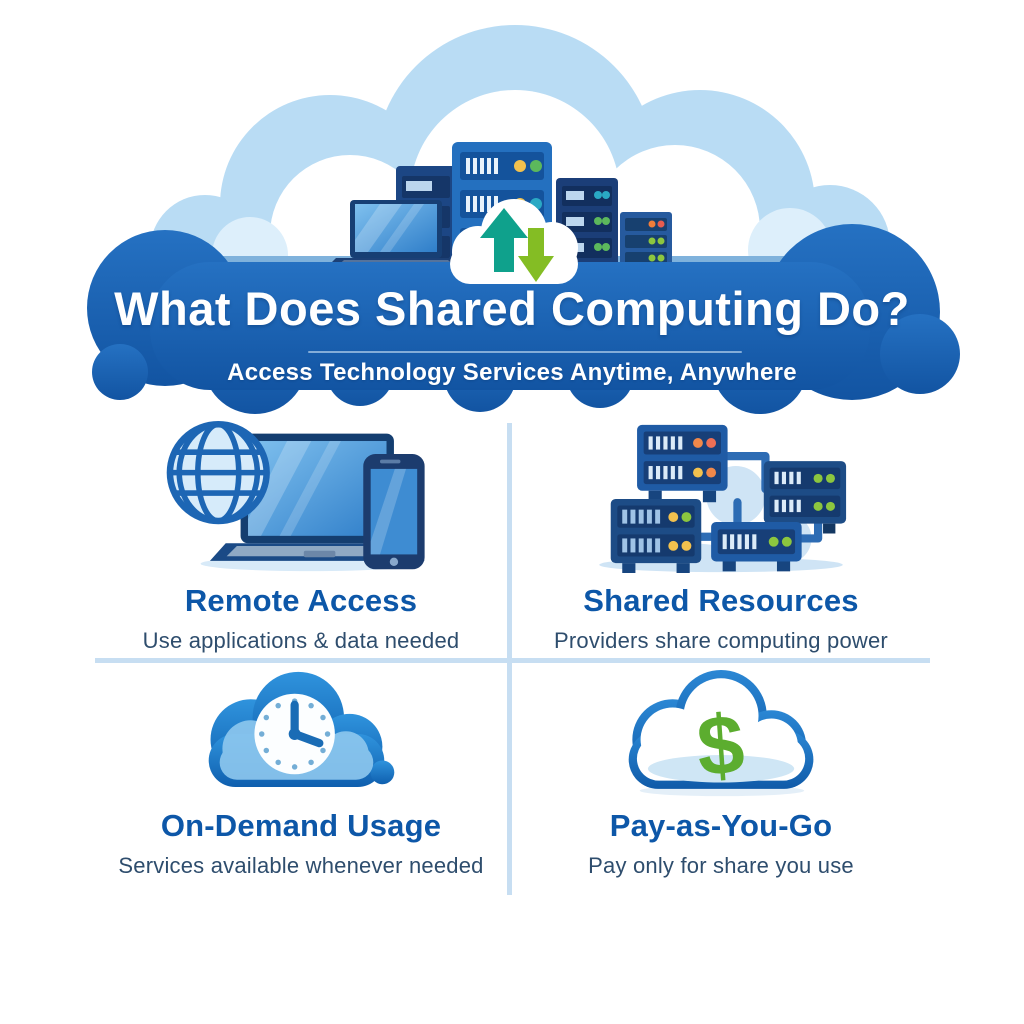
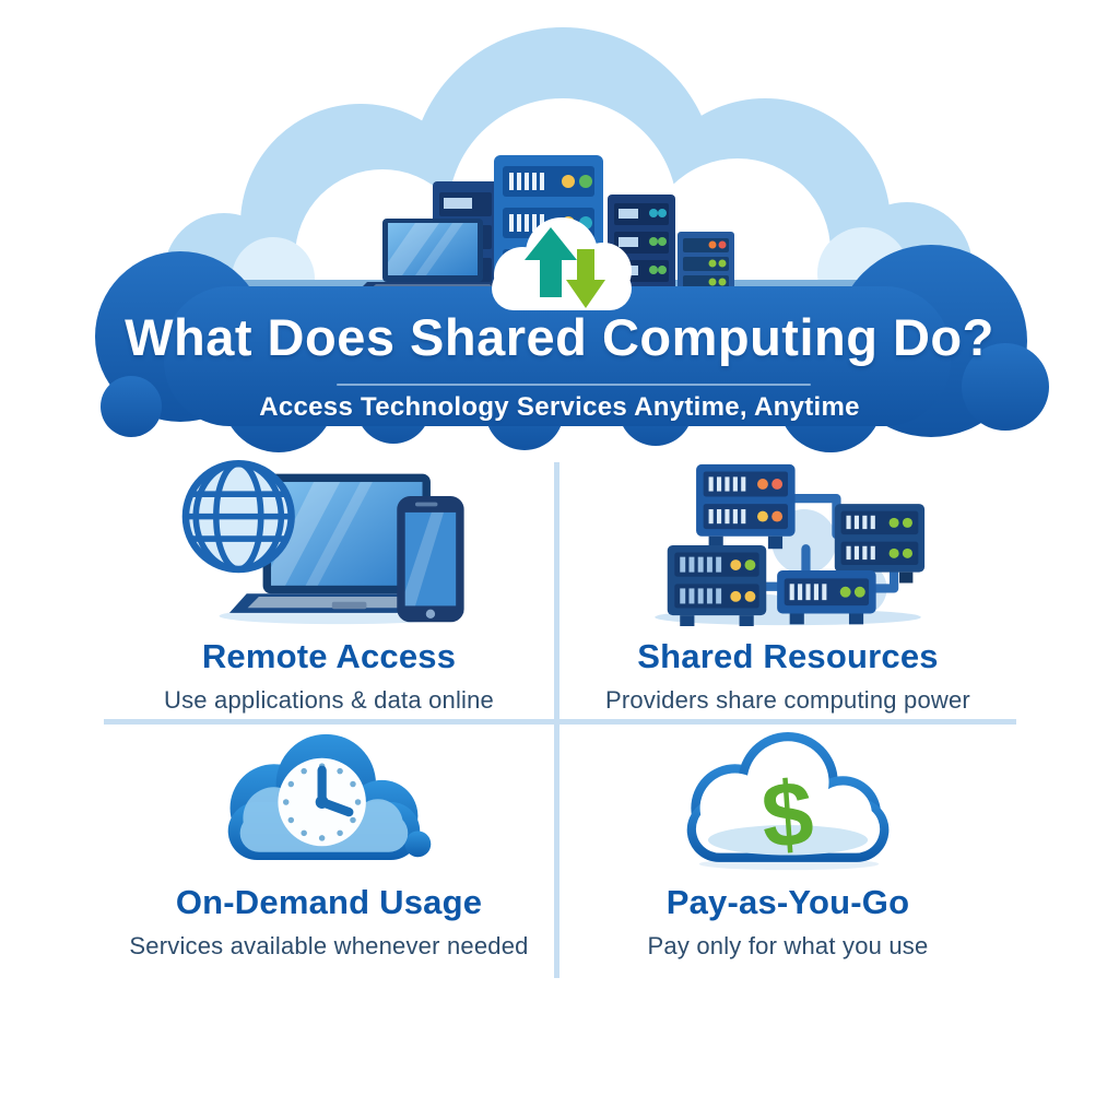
  What Does Shared Computing Do?
- Access Technology Services Anytime, Anywhere
+ Access Technology Services Anytime, Anytime
  Remote Access
- Use applications & data needed
+ Use applications & data online
  Shared Resources
  Providers share computing power
  On-Demand Usage
  Services available whenever needed
  Pay-as-You-Go
- Pay only for share you use
+ Pay only for what you use
